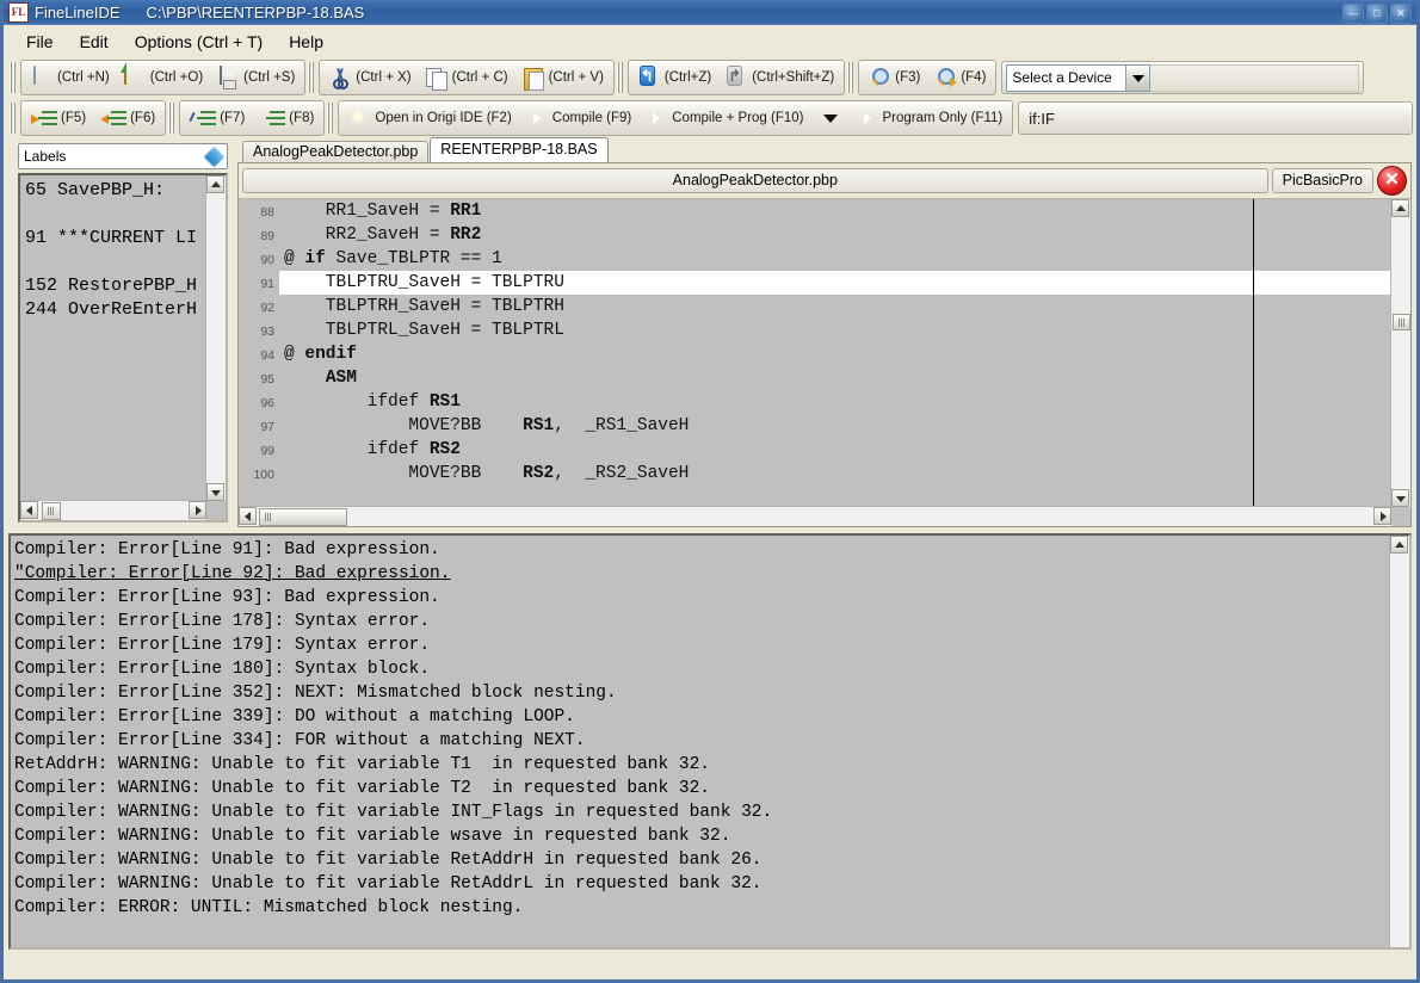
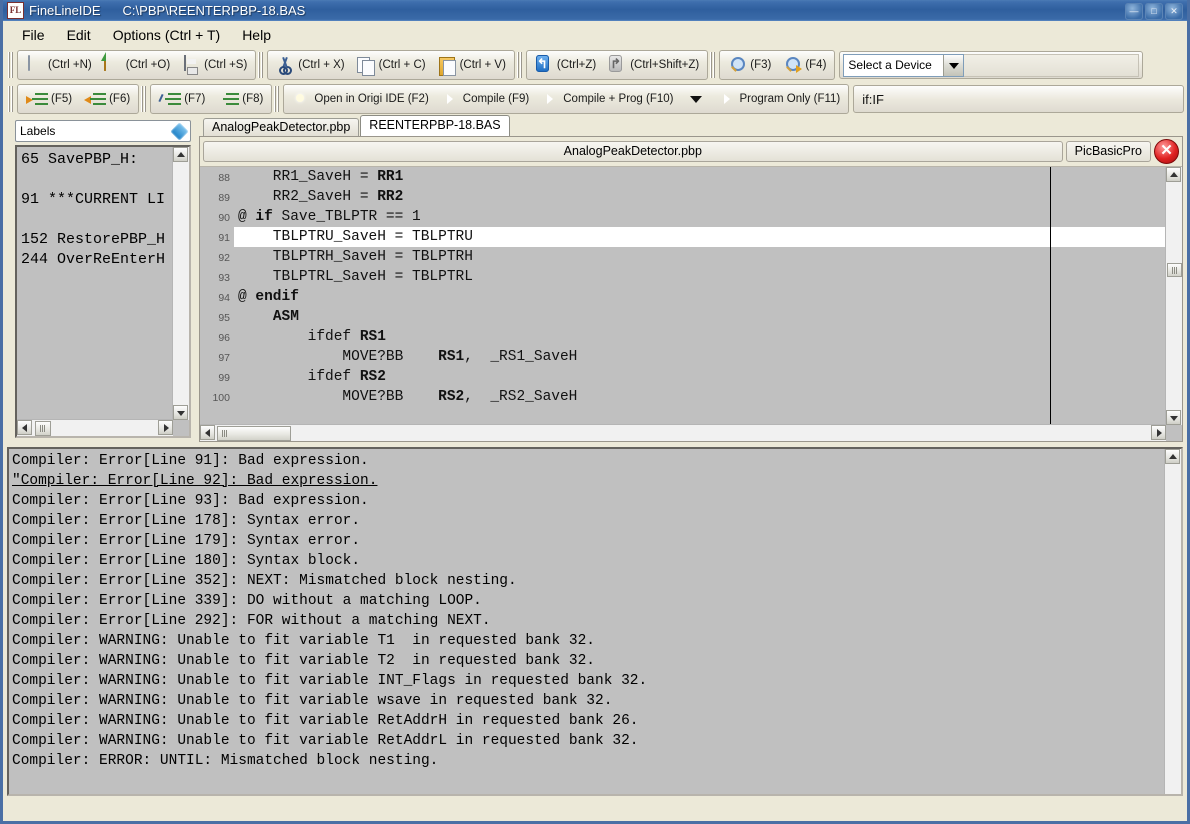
  FL
  FineLineIDE
  C:\PBP\REENTERPBP-18.BAS
  —
  □
  ✕
  File
  Edit
  Options (Ctrl + T)
  Help
  (Ctrl +N)
  (Ctrl +O)
  (Ctrl +S)
  (Ctrl + X)
  (Ctrl + C)
  (Ctrl + V)
  ↰
  (Ctrl+Z)
  ↱
  (Ctrl+Shift+Z)
  (F3)
  (F4)
  Select a Device
  (F5)
  (F6)
  (F7)
  (F8)
  Open in Origi IDE (F2)
  Compile (F9)
  Compile + Prog (F10)
  Program Only (F11)
  if:IF
  Labels
  65 SavePBP_H:
  91 ***CURRENT LI
  152 RestorePBP_H
  244 OverReEnterH
  AnalogPeakDetector.pbp
  REENTERPBP-18.BAS
  AnalogPeakDetector.pbp
  PicBasicPro
  ✕
  88
  RR1_SaveH = RR1
  89
  RR2_SaveH = RR2
  90
  @ if Save_TBLPTR == 1
  91
  TBLPTRU_SaveH = TBLPTRU
  92
  TBLPTRH_SaveH = TBLPTRH
  93
  TBLPTRL_SaveH = TBLPTRL
  94
  @ endif
  95
  ASM
  96
  ifdef RS1
  97
  MOVE?BB RS1, _RS1_SaveH
  99
  ifdef RS2
  100
  MOVE?BB RS2, _RS2_SaveH
  Compiler: Error[Line 91]: Bad expression.
  "Compiler: Error[Line 92]: Bad expression.
  Compiler: Error[Line 93]: Bad expression.
  Compiler: Error[Line 178]: Syntax error.
  Compiler: Error[Line 179]: Syntax error.
  Compiler: Error[Line 180]: Syntax block.
  Compiler: Error[Line 352]: NEXT: Mismatched block nesting.
  Compiler: Error[Line 339]: DO without a matching LOOP.
- Compiler: Error[Line 334]: FOR without a matching NEXT.
+ Compiler: Error[Line 292]: FOR without a matching NEXT.
- RetAddrH: WARNING: Unable to fit variable T1 in requested bank 32.
+ Compiler: WARNING: Unable to fit variable T1 in requested bank 32.
  Compiler: WARNING: Unable to fit variable T2 in requested bank 32.
  Compiler: WARNING: Unable to fit variable INT_Flags in requested bank 32.
  Compiler: WARNING: Unable to fit variable wsave in requested bank 32.
  Compiler: WARNING: Unable to fit variable RetAddrH in requested bank 26.
  Compiler: WARNING: Unable to fit variable RetAddrL in requested bank 32.
  Compiler: ERROR: UNTIL: Mismatched block nesting.
